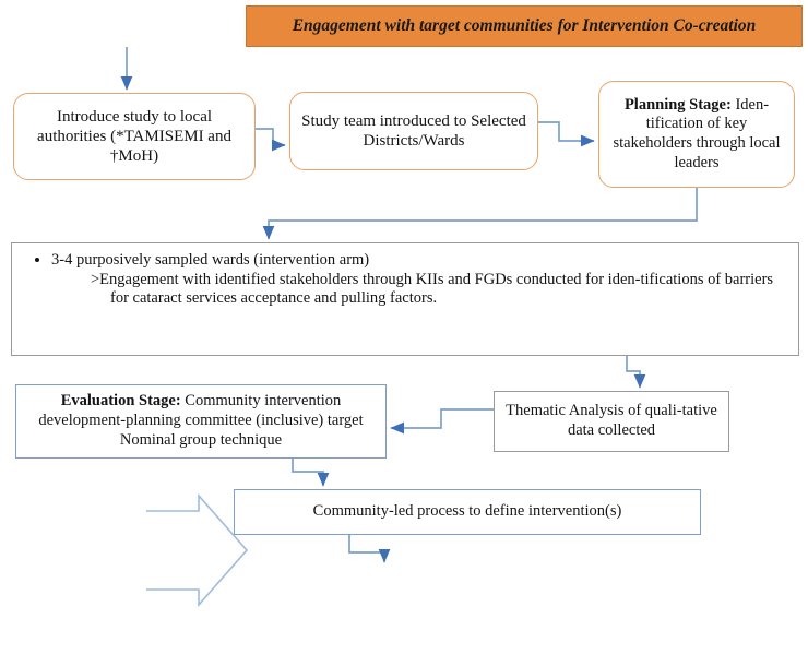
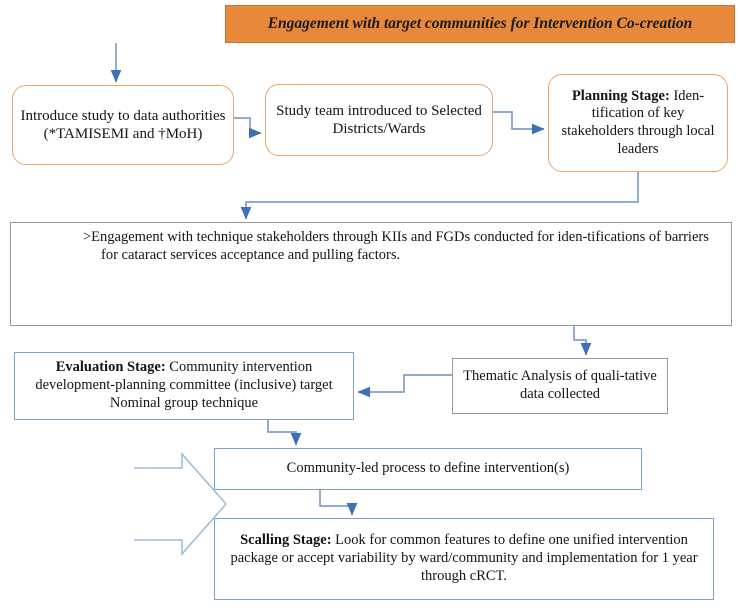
  Engagement with target communities for Intervention Co-creation
- Introduce study to local authorities (*TAMISEMI and †MoH)
+ Introduce study to data authorities (*TAMISEMI and †MoH)
  Study team introduced to Selected Districts/Wards
  Planning Stage: Iden-tification of key stakeholders through local leaders
- 3-4 purposively sampled wards (intervention arm)
- >Engagement with identified stakeholders through KIIs and FGDs conducted for iden-tifications of barriers for cataract services acceptance and pulling factors.
+ >Engagement with technique stakeholders through KIIs and FGDs conducted for iden-tifications of barriers for cataract services acceptance and pulling factors.
  Evaluation Stage: Community intervention development-planning committee (inclusive) target Nominal group technique
  Thematic Analysis of quali-tative data collected
  Community-led process to define intervention(s)
+ Scalling Stage: Look for common features to define one unified intervention package or accept variability by ward/community and implementation for 1 year through cRCT.
